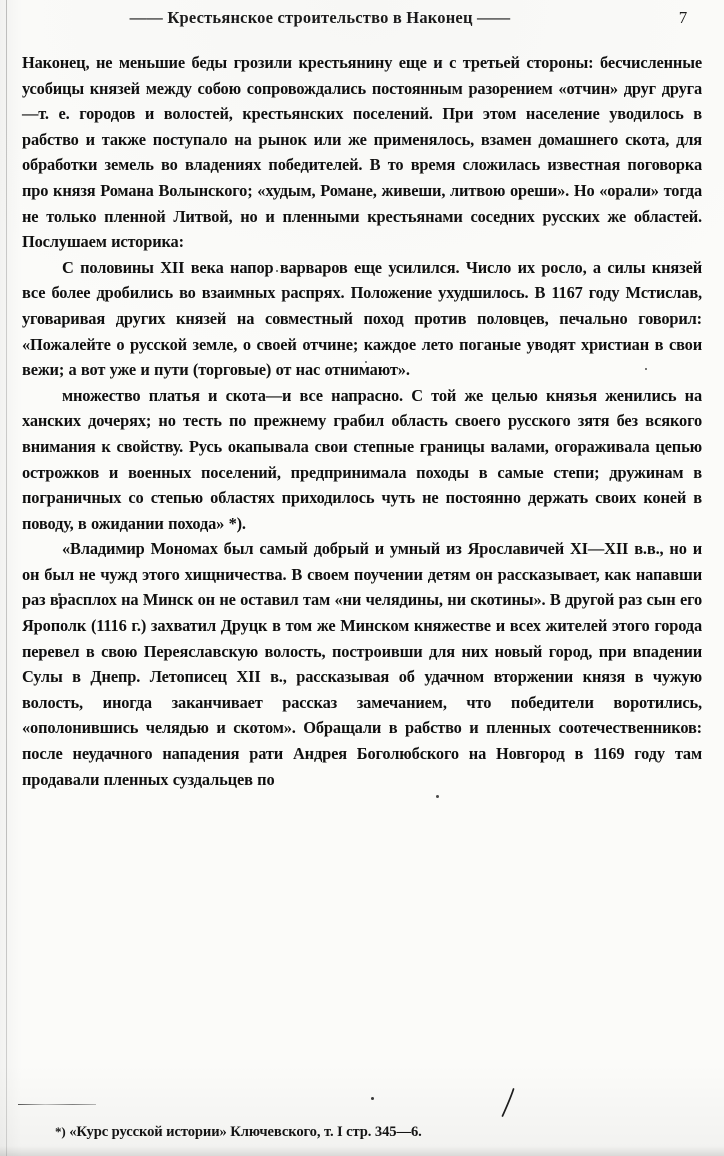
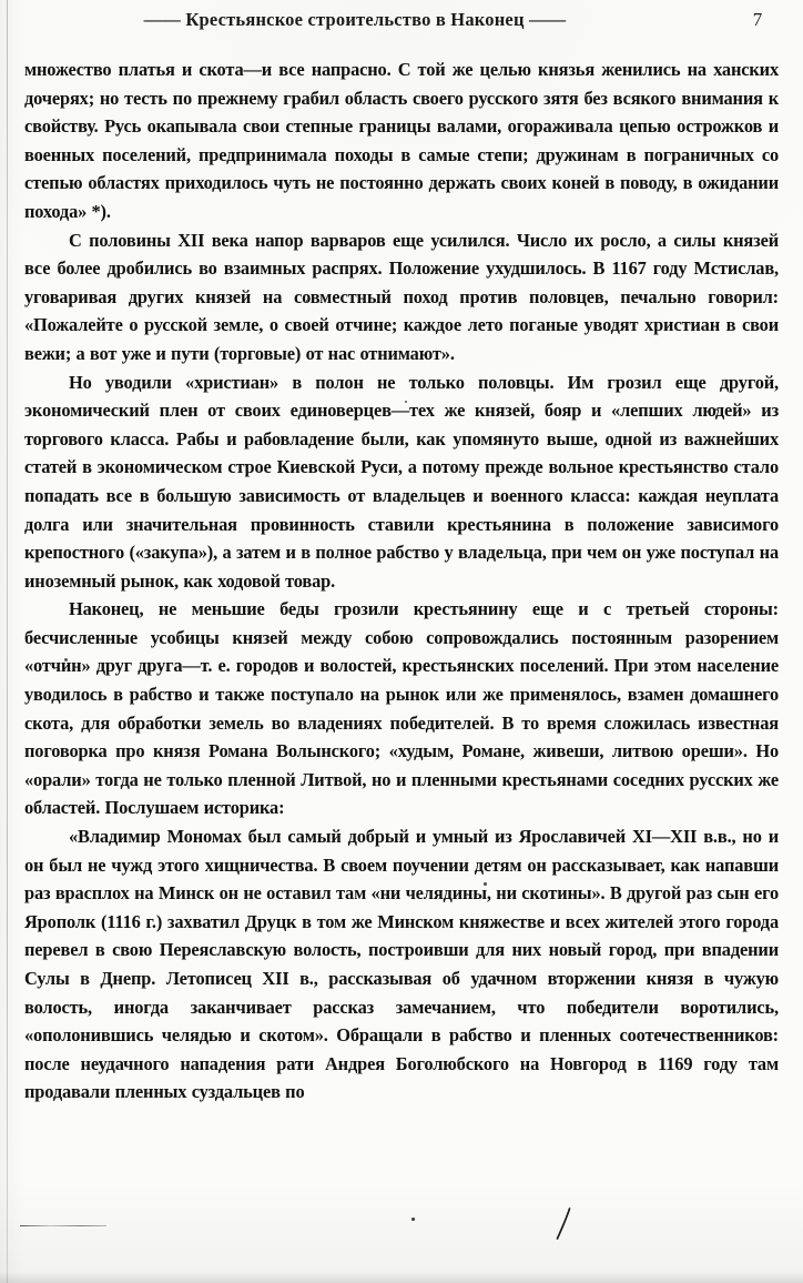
  —— Крестьянское строительство в Наконец ——
  7
- Наконец, не меньшие беды грозили крестьянину еще и с третьей стороны: бесчисленные усобицы князей между собою сопровождались постоянным разорением «отчин» друг друга—т. е. городов и волостей, крестьянских поселений. При этом население уводилось в рабство и также поступало на рынок или же применялось, взамен домашнего скота, для обработки земель во владениях победителей. В то время сложилась известная поговорка про князя Романа Волынского; «худым, Романе, живеши, литвою ореши». Но «орали» тогда не только пленной Литвой, но и пленными крестьянами соседних русских же областей. Послушаем историка:
+ множество платья и скота—и все напрасно. С той же целью князья женились на ханских дочерях; но тесть по прежнему грабил область своего русского зятя без всякого внимания к свойству. Русь окапывала свои степные границы валами, огораживала цепью острожков и военных поселений, предпринимала походы в самые степи; дружинам в пограничных со степью областях приходилось чуть не постоянно держать своих коней в поводу, в ожидании похода» *).
  С половины XII века напор варваров еще усилился. Число их росло, а силы князей все более дробились во взаимных распрях. Положение ухудшилось. В 1167 году Мстислав, уговаривая других князей на совместный поход против половцев, печально говорил: «Пожалейте о русской земле, о своей отчине; каждое лето поганые уводят христиан в свои вежи; а вот уже и пути (торговые) от нас отнимают».
+ Но уводили «христиан» в полон не только половцы. Им грозил еще другой, экономический плен от своих единоверцев—тех же князей, бояр и «лепших людей» из торгового класса. Рабы и рабовладение были, как упомянуто выше, одной из важнейших статей в экономическом строе Киевской Руси, а потому прежде вольное крестьянство стало попадать все в большую зависимость от владельцев и военного класса: каждая неуплата долга или значительная провинность ставили крестьянина в положение зависимого крепостного («закупа»), а затем и в полное рабство у владельца, при чем он уже поступал на иноземный рынок, как ходовой товар.
- множество платья и скота—и все напрасно. С той же целью князья женились на ханских дочерях; но тесть по прежнему грабил область своего русского зятя без всякого внимания к свойству. Русь окапывала свои степные границы валами, огораживала цепью острожков и военных поселений, предпринимала походы в самые степи; дружинам в пограничных со степью областях приходилось чуть не постоянно держать своих коней в поводу, в ожидании похода» *).
+ Наконец, не меньшие беды грозили крестьянину еще и с третьей стороны: бесчисленные усобицы князей между собою сопровождались постоянным разорением «отчин» друг друга—т. е. городов и волостей, крестьянских поселений. При этом население уводилось в рабство и также поступало на рынок или же применялось, взамен домашнего скота, для обработки земель во владениях победителей. В то время сложилась известная поговорка про князя Романа Волынского; «худым, Романе, живеши, литвою ореши». Но «орали» тогда не только пленной Литвой, но и пленными крестьянами соседних русских же областей. Послушаем историка:
  «Владимир Мономах был самый добрый и умный из Ярославичей XI—XII в.в., но и он был не чужд этого хищничества. В своем поучении детям он рассказывает, как напавши раз врасплох на Минск он не оставил там «ни челядины, ни скотины». В другой раз сын его Ярополк (1116 г.) захватил Друцк в том же Минском княжестве и всех жителей этого города перевел в свою Переяславскую волость, построивши для них новый город, при впадении Сулы в Днепр. Летописец XII в., рассказывая об удачном вторжении князя в чужую волость, иногда заканчивает рассказ замечанием, что победители воротились, «ополонившись челядью и скотом». Обращали в рабство и пленных соотечественников: после неудачного нападения рати Андрея Боголюбского на Новгород в 1169 году там продавали пленных суздальцев по
- *) «Курс русской истории» Ключевского, т. I стр. 345—6.
